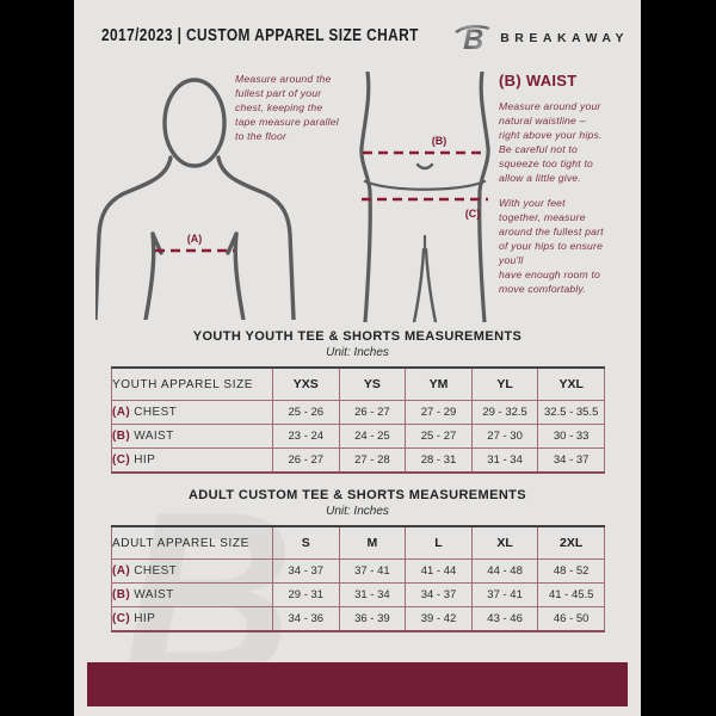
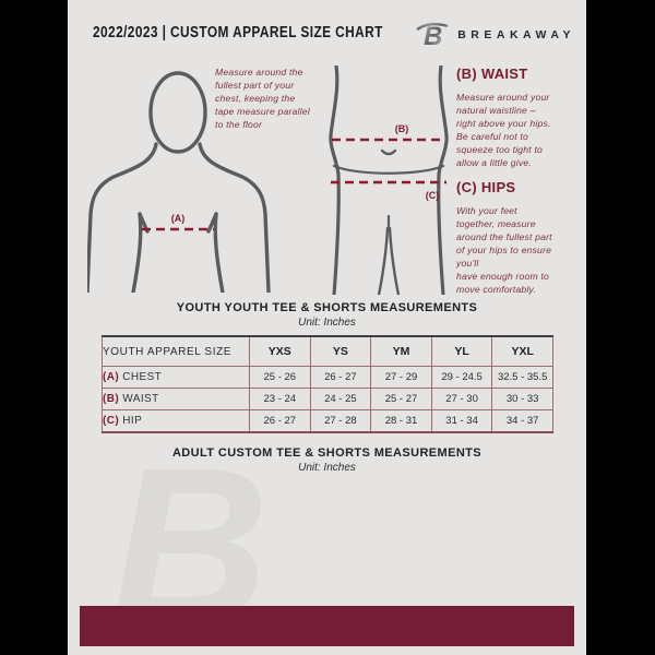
  B
- 2017/2023 | CUSTOM APPAREL SIZE CHART
+ 2022/2023 | CUSTOM APPAREL SIZE CHART
  B
  BREAKAWAY
  (A)
  (B)
  (C)
  Measure around the
  fullest part of your
  chest, keeping the
  tape measure parallel
  to the floor
  (B) WAIST
  Measure around your
  natural waistline –
  right above your hips.
  Be careful not to
  squeeze too tight to
  allow a little give.
+ (C) HIPS
  With your feet
  together, measure
  around the fullest part
  of your hips to ensure
  you'll
  have enough room to
  move comfortably.
  YOUTH YOUTH TEE & SHORTS MEASUREMENTS
  Unit: Inches
  YOUTH APPAREL SIZE	YXS	YS	YM	YL	YXL
- (A) CHEST	25 - 26	26 - 27	27 - 29	29 - 32.5	32.5 - 35.5
+ (A) CHEST	25 - 26	26 - 27	27 - 29	29 - 24.5	32.5 - 35.5
  (B) WAIST	23 - 24	24 - 25	25 - 27	27 - 30	30 - 33
  (C) HIP	26 - 27	27 - 28	28 - 31	31 - 34	34 - 37
  ADULT CUSTOM TEE & SHORTS MEASUREMENTS
  Unit: Inches
- ADULT APPAREL SIZE	S	M	L	XL	2XL
- (A) CHEST	34 - 37	37 - 41	41 - 44	44 - 48	48 - 52
- (B) WAIST	29 - 31	31 - 34	34 - 37	37 - 41	41 - 45.5
- (C) HIP	34 - 36	36 - 39	39 - 42	43 - 46	46 - 50
